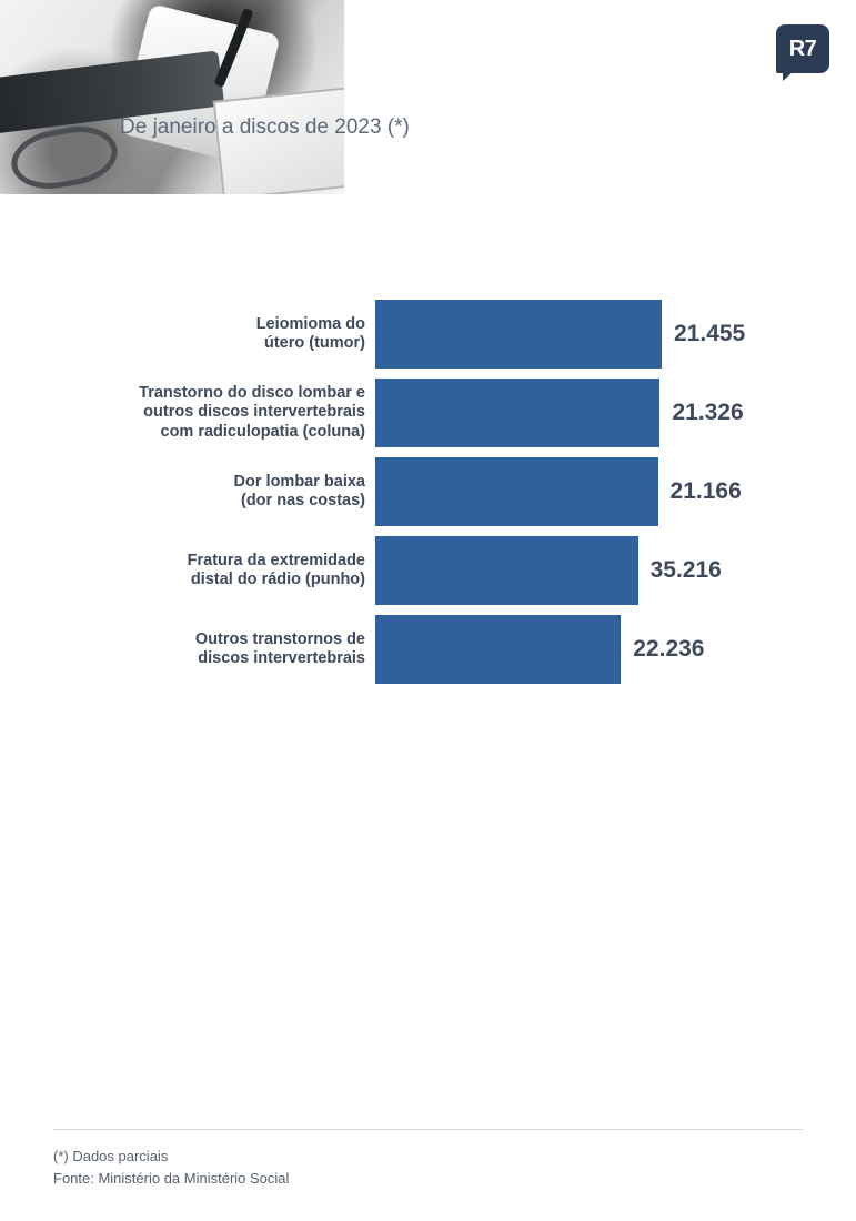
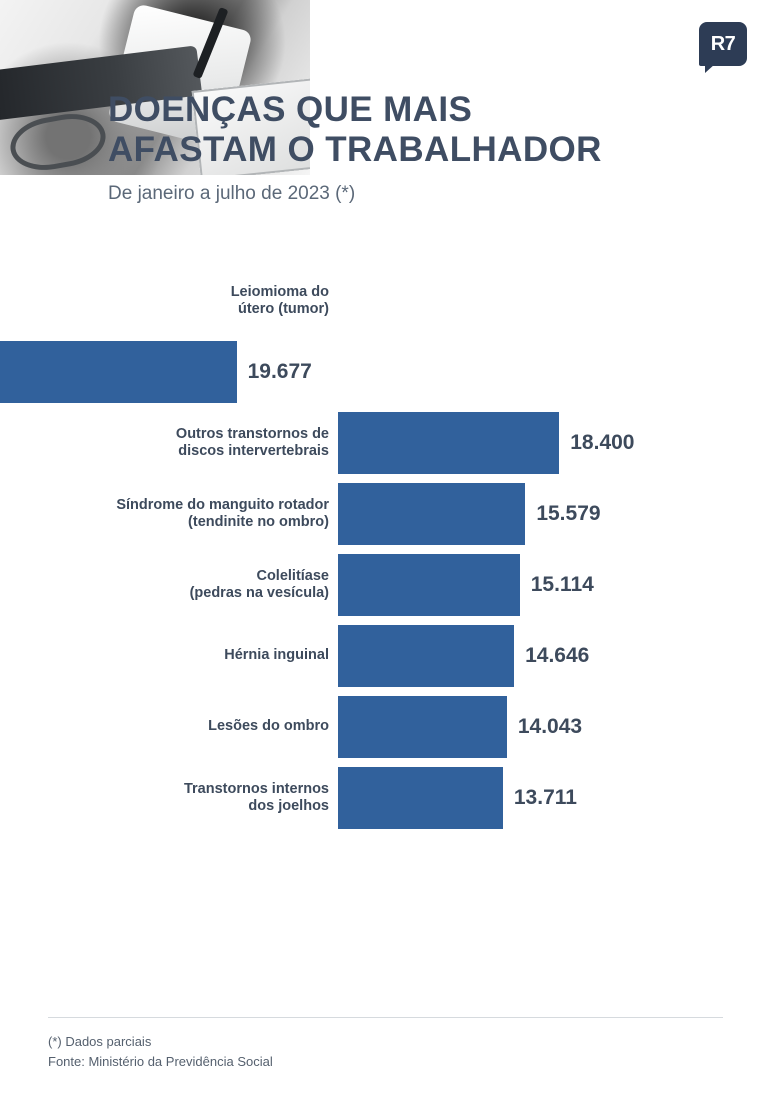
  R7
+ DOENÇAS QUE MAIS
+ AFASTAM O TRABALHADOR
- De janeiro a discos de 2023 (*)
+ De janeiro a julho de 2023 (*)
  Leiomioma do
  útero (tumor)
- 21.455
- Transtorno do disco lombar e
- outros discos intervertebrais
- com radiculopatia (coluna)
- 21.326
- Dor lombar baixa
- (dor nas costas)
- 21.166
- Fratura da extremidade
- distal do rádio (punho)
- 35.216
+ 19.677
  Outros transtornos de
  discos intervertebrais
- 22.236
+ 18.400
+ Síndrome do manguito rotador
+ (tendinite no ombro)
+ 15.579
+ Colelitíase
+ (pedras na vesícula)
+ 15.114
+ Hérnia inguinal
+ 14.646
+ Lesões do ombro
+ 14.043
+ Transtornos internos
+ dos joelhos
+ 13.711
  (*) Dados parciais
- Fonte: Ministério da Ministério Social
+ Fonte: Ministério da Previdência Social
